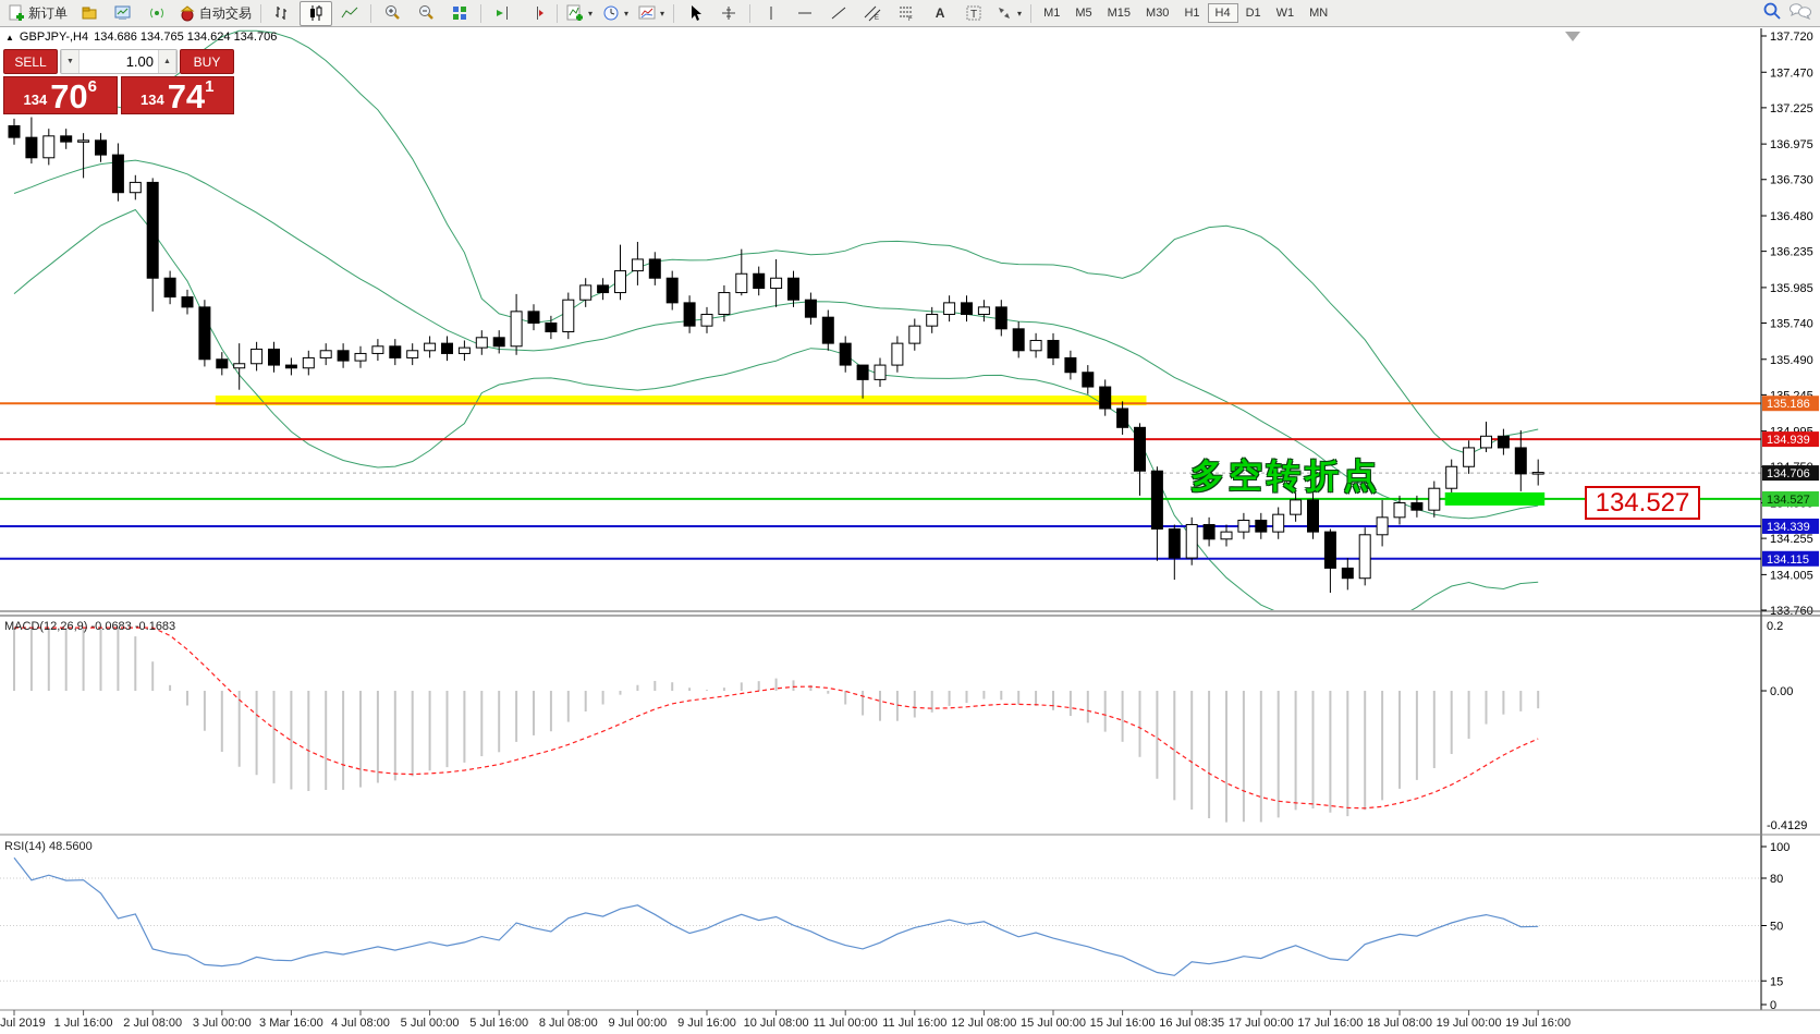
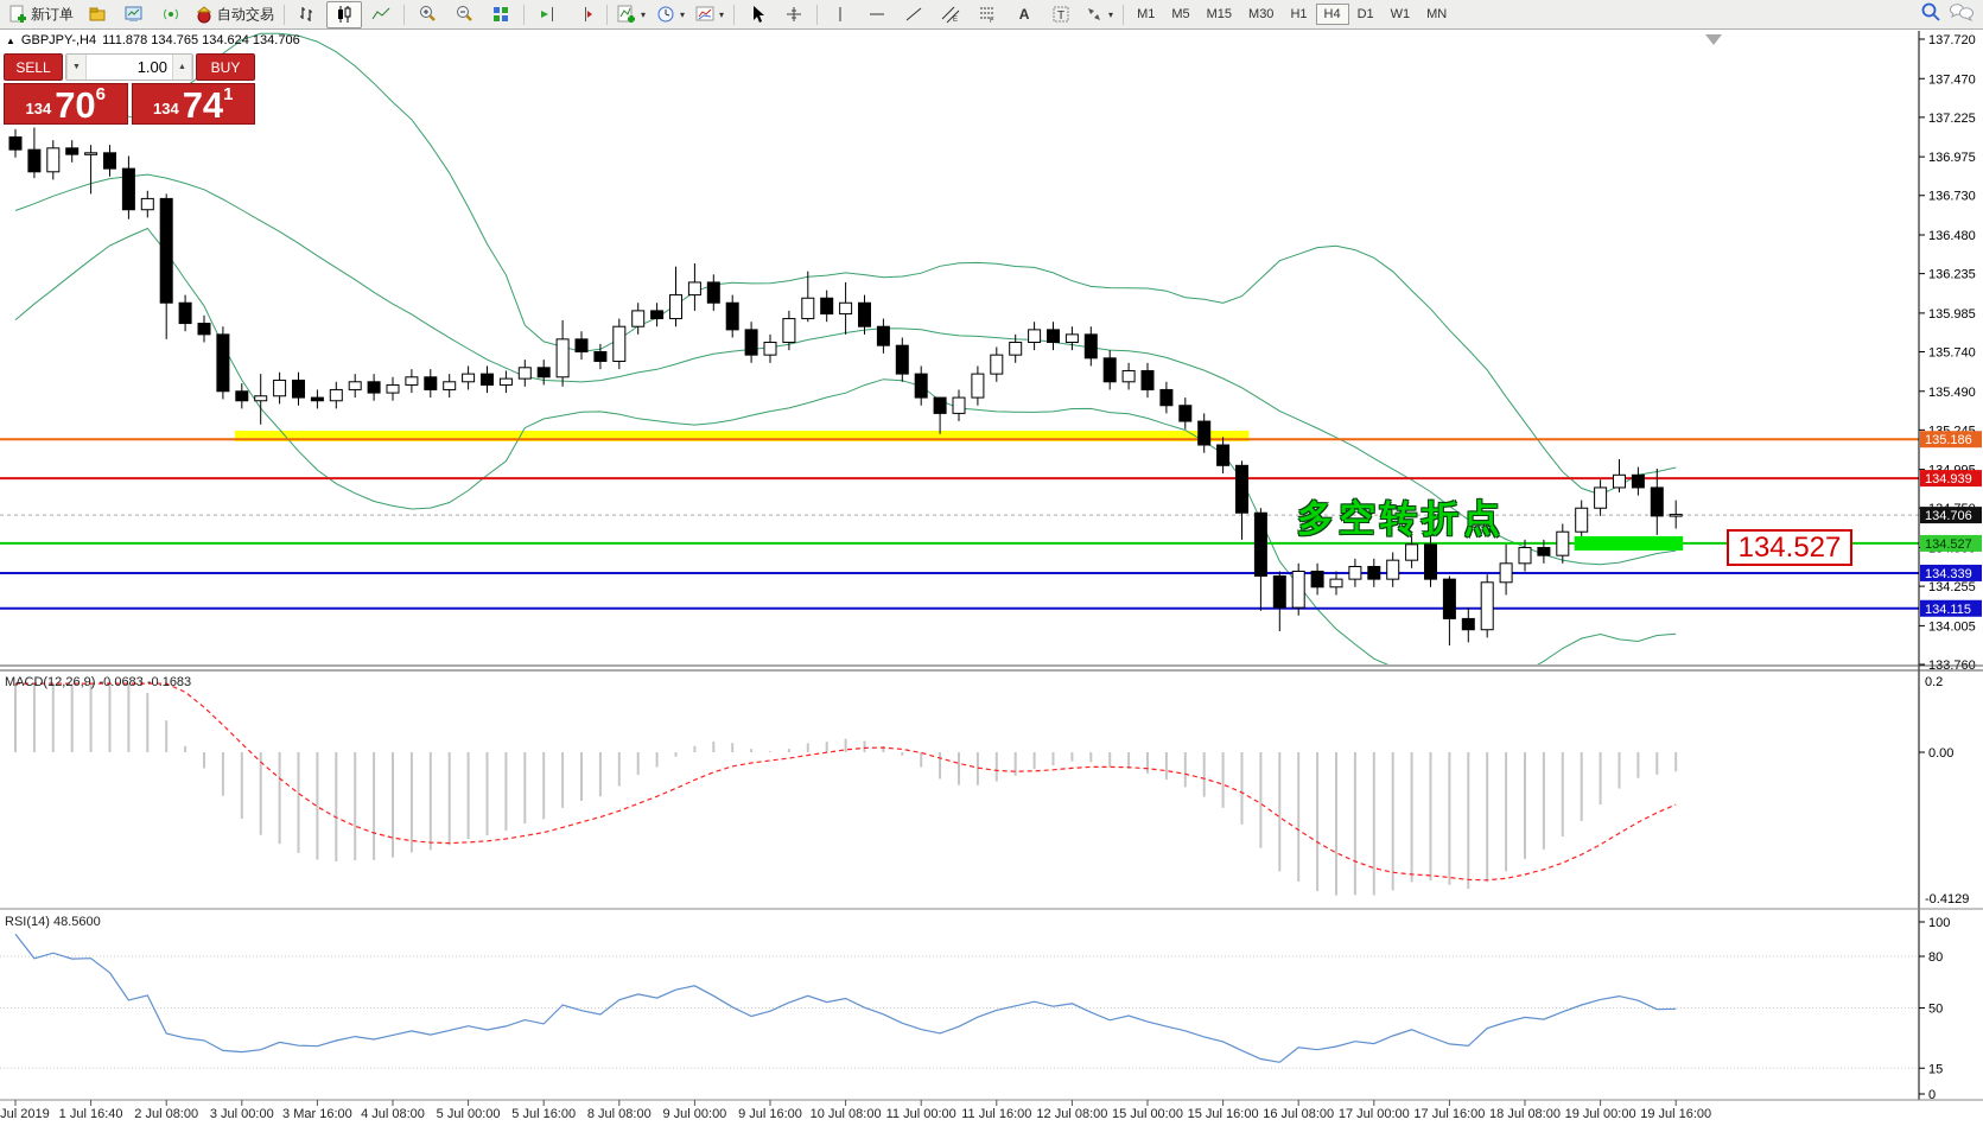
  新订单
  自动交易
  ▾
  ▾
  ▾
  A
  T
  ▾
  M1
  M5
  M15
  M30
  H1
  H4
  D1
  W1
  MN
  137.720
  137.470
  137.225
  136.975
  136.730
  136.480
  136.235
  135.985
  135.740
  135.490
  134.255
  134.005
  135.186
  134.939
  134.706
  134.527
  134.339
  134.115
  0.2
  0.00
  -0.4129
  100
  80
  50
  15
  0
  Jul 2019
- 1 Jul 16:00
+ 1 Jul 16:40
  2 Jul 08:00
  3 Jul 00:00
  3 Mar 16:00
  4 Jul 08:00
  5 Jul 00:00
  5 Jul 16:00
  8 Jul 08:00
  9 Jul 00:00
  9 Jul 16:00
  10 Jul 08:00
  11 Jul 00:00
  11 Jul 16:00
  12 Jul 08:00
  15 Jul 00:00
  15 Jul 16:00
- 16 Jul 08:35
+ 16 Jul 08:00
  17 Jul 00:00
  17 Jul 16:00
  18 Jul 08:00
  19 Jul 00:00
  19 Jul 16:00
  ▲
  GBPJPY-,H4
- 134.686 134.765 134.624 134.706
+ 111.878 134.765 134.624 134.706
  SELL
  1.00
  BUY
  134
  70
  6
  134
  74
  1
  多空转折点
  134.527
  MACD(12,26,9) -0.0683 -0.1683
  RSI(14) 48.5600
